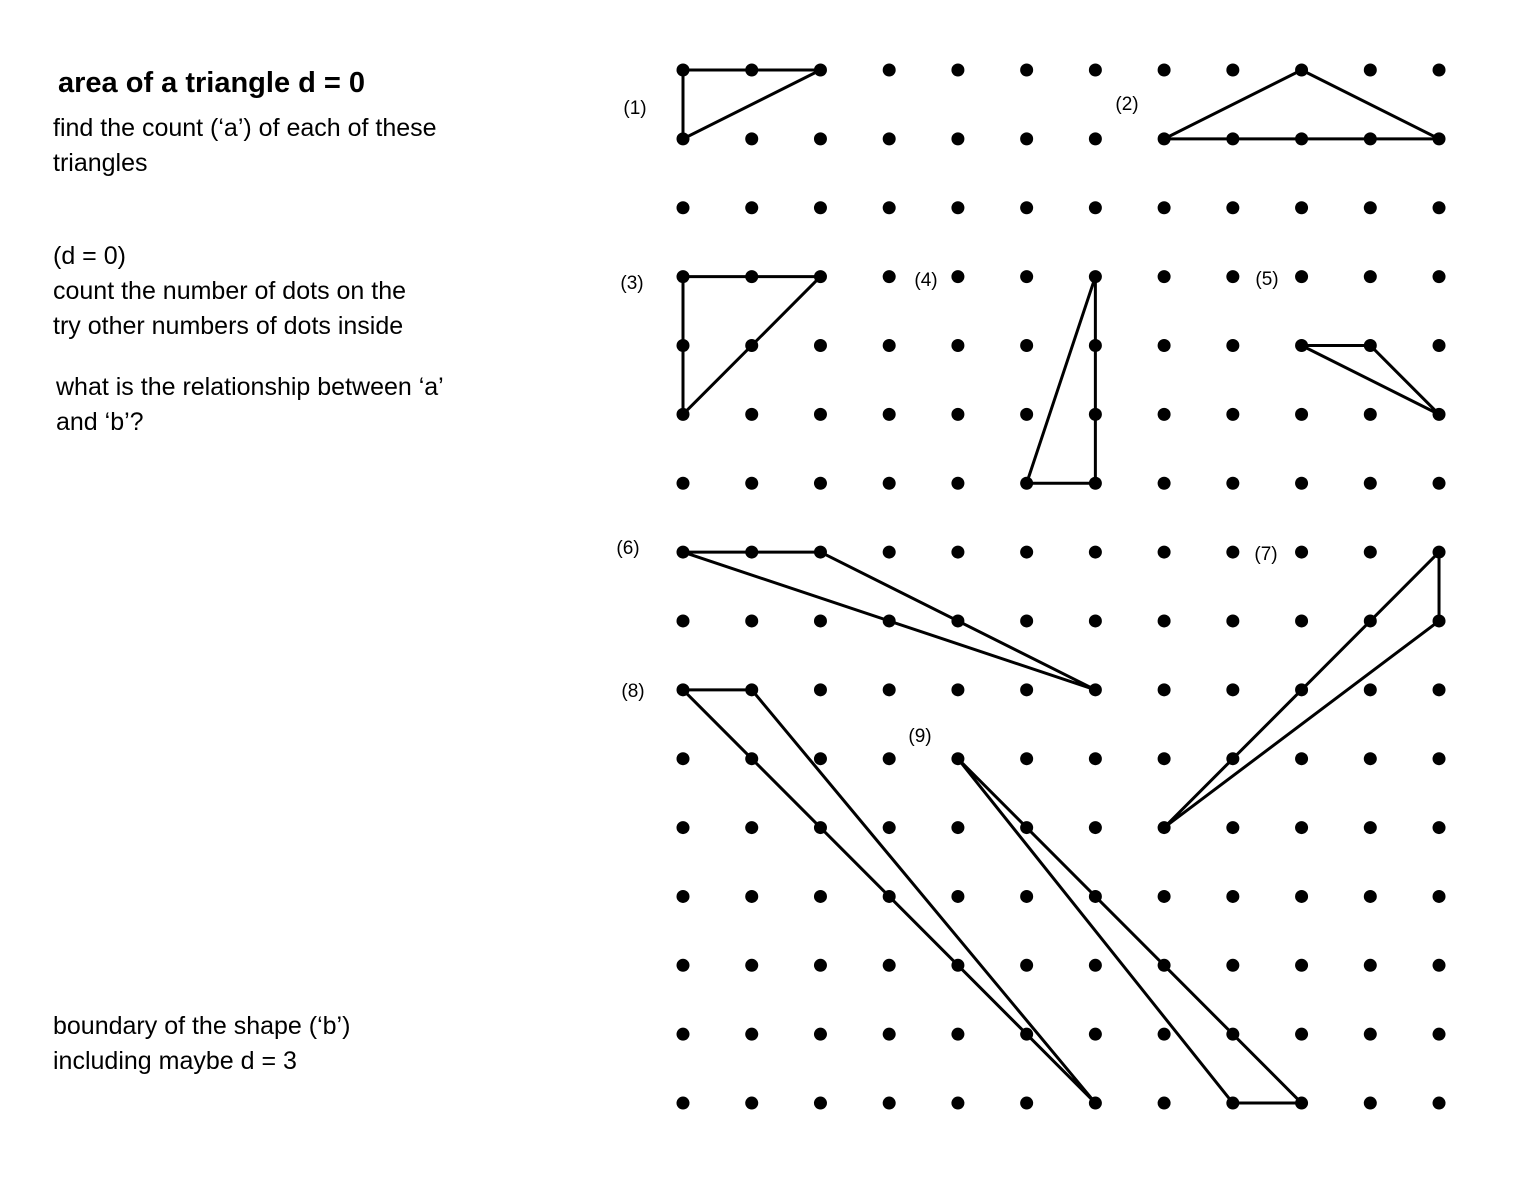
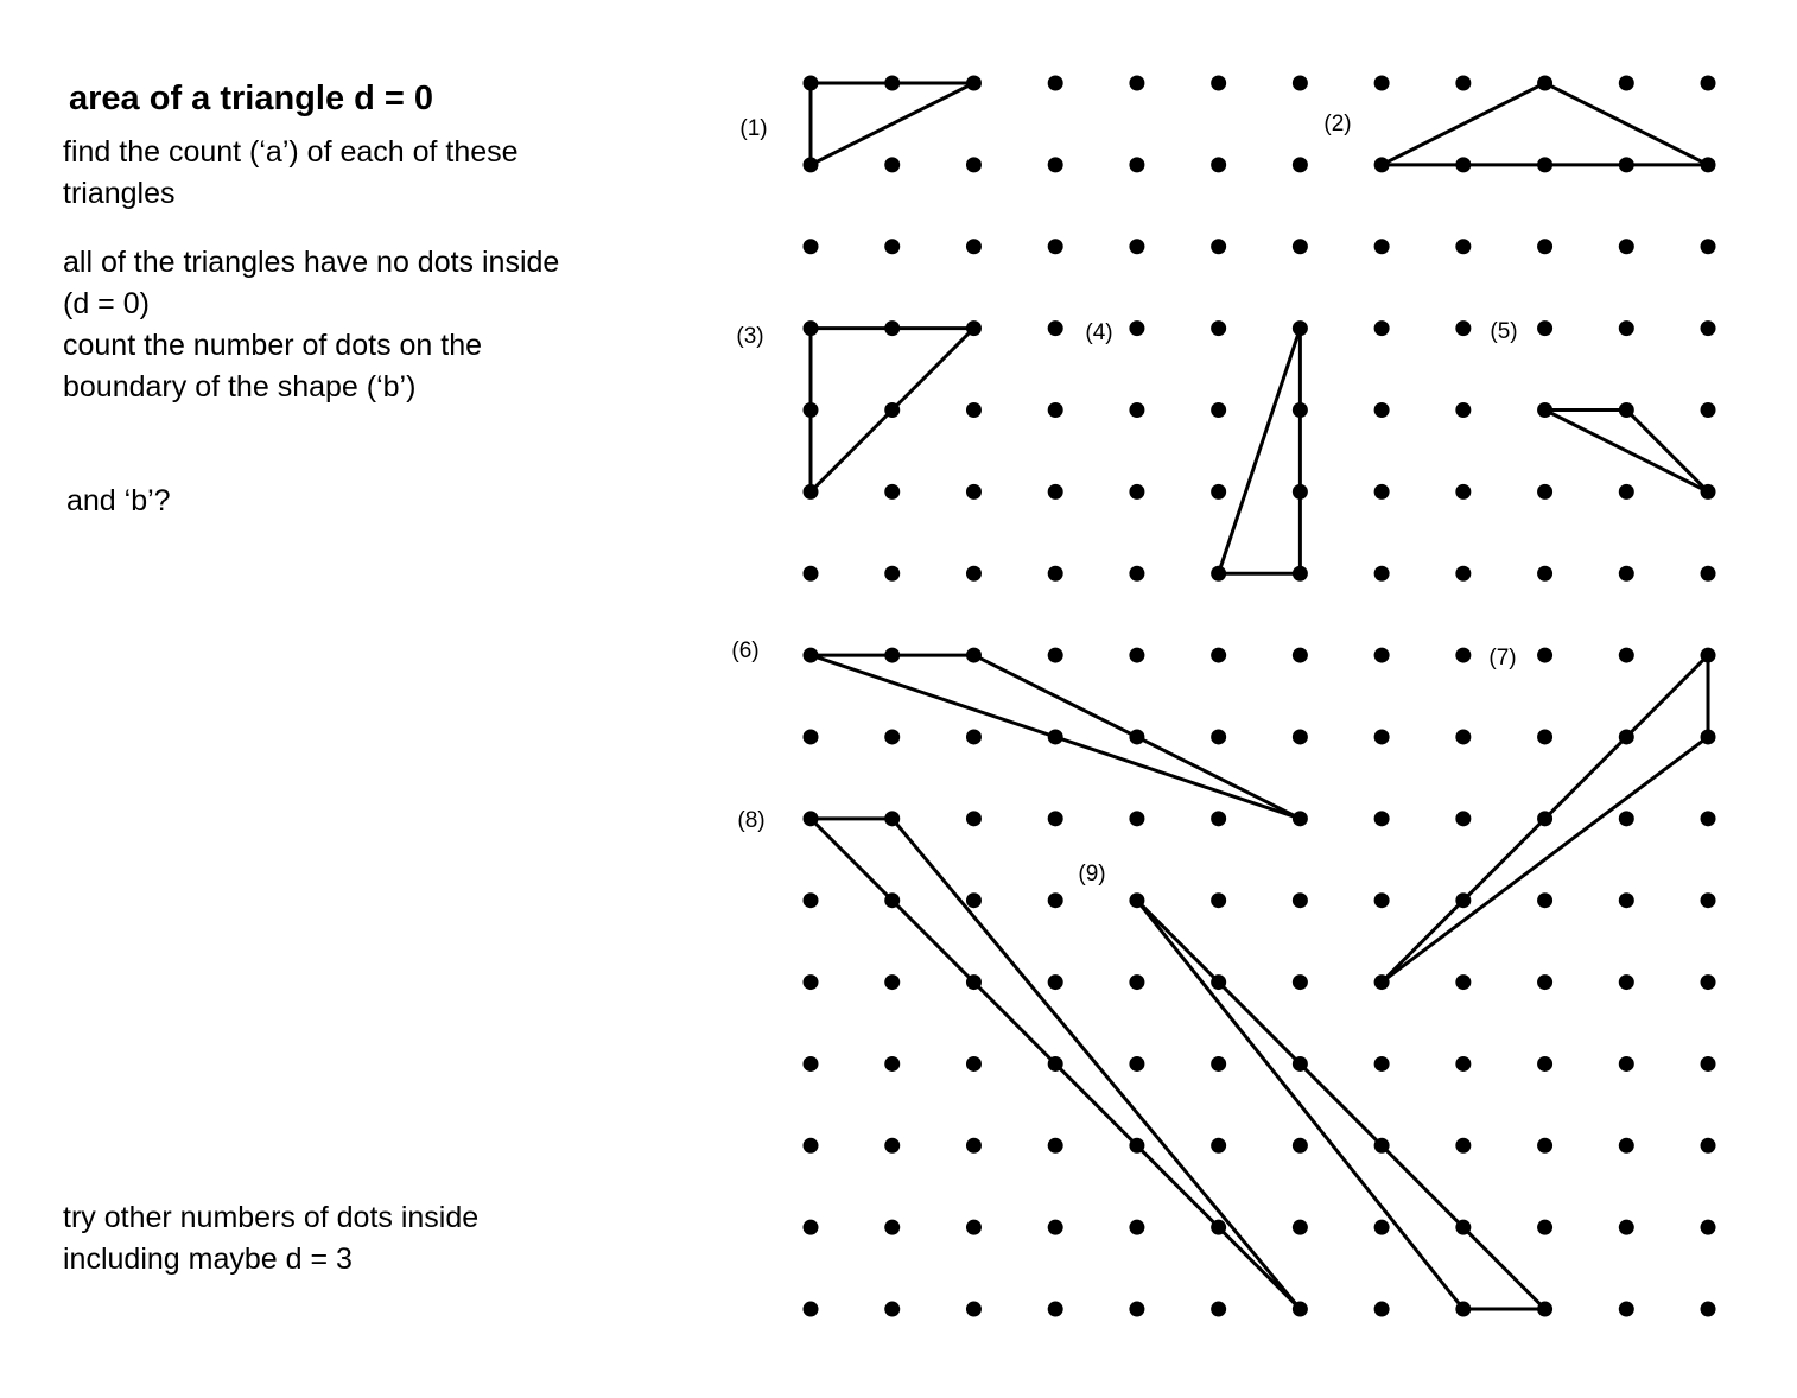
  area of a triangle d = 0
  find the count (‘a’) of each of these
  triangles
+ all of the triangles have no dots inside
  (d = 0)
  count the number of dots on the
- try other numbers of dots inside
+ boundary of the shape (‘b’)
- what is the relationship between ‘a’
  and ‘b’?
- boundary of the shape (‘b’)
+ try other numbers of dots inside
  including maybe d = 3
  (1)
  (2)
  (3)
  (4)
  (5)
  (6)
  (7)
  (8)
  (9)
